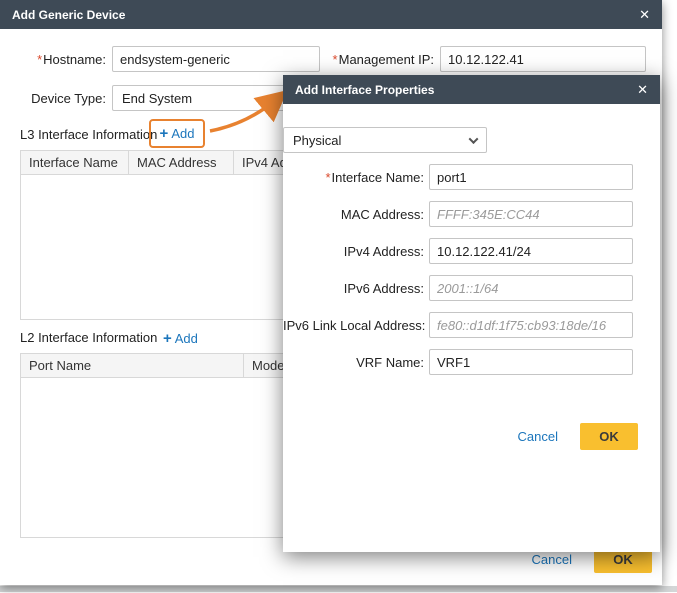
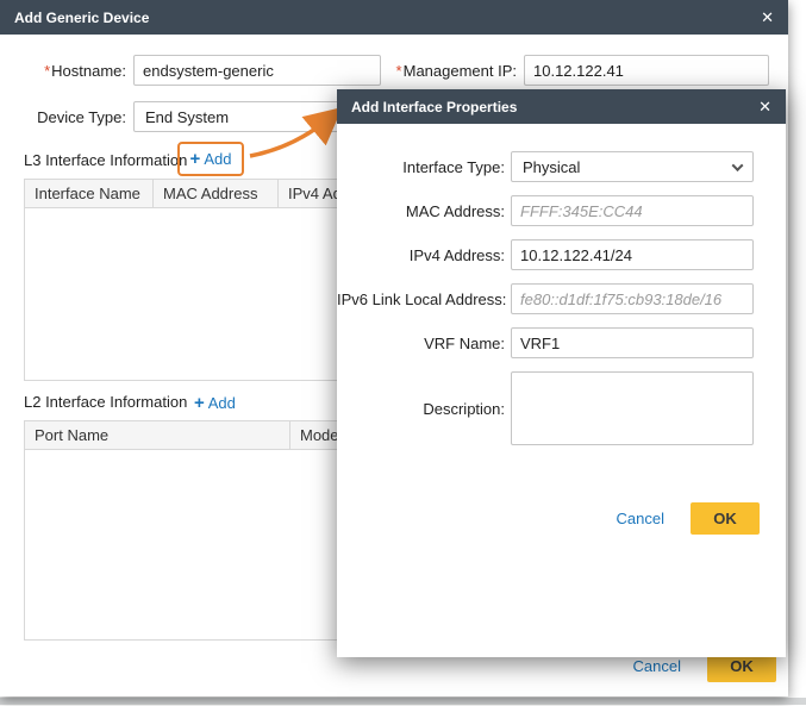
  Add Generic Device
  ✕
  *Hostname:
  endsystem-generic
  *Management IP:
  10.12.122.41
  Device Type:
  End System
  L3 Interface Information
  +
  Add
  Interface Name
  MAC Address
  L2 Interface Information
  +
  Add
  Port Name
  Mode
  Cancel
  OK
  Add Interface Properties
  ✕
+ Interface Type:
  Physical
- *Interface Name:
- port1
  MAC Address:
  FFFF:345E:CC44
  IPv4 Address:
  10.12.122.41/24
- IPv6 Address:
- 2001::1/64
  IPv6 Link Local Address:
  fe80::d1df:1f75:cb93:18de/16
  VRF Name:
  VRF1
+ Description:
  Cancel
  OK
